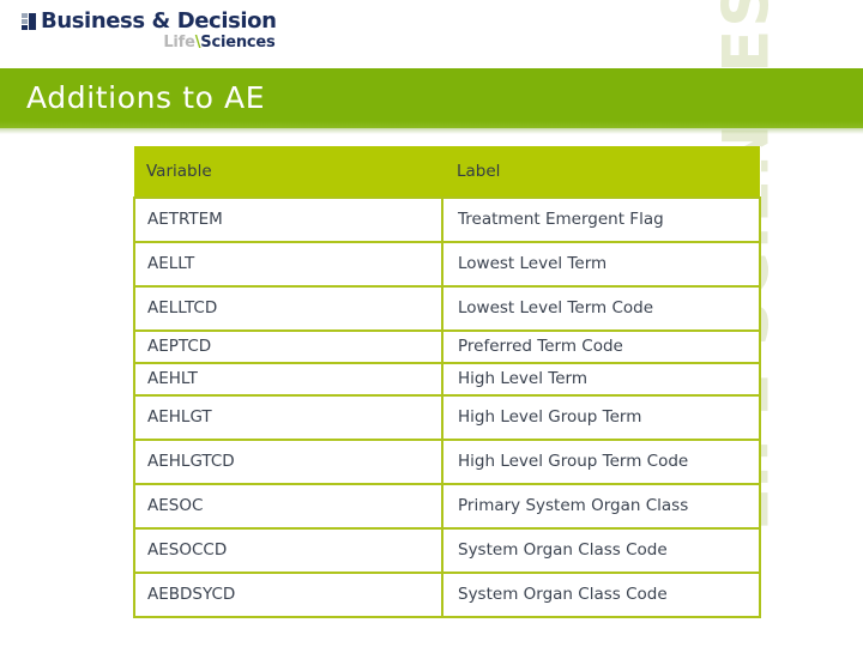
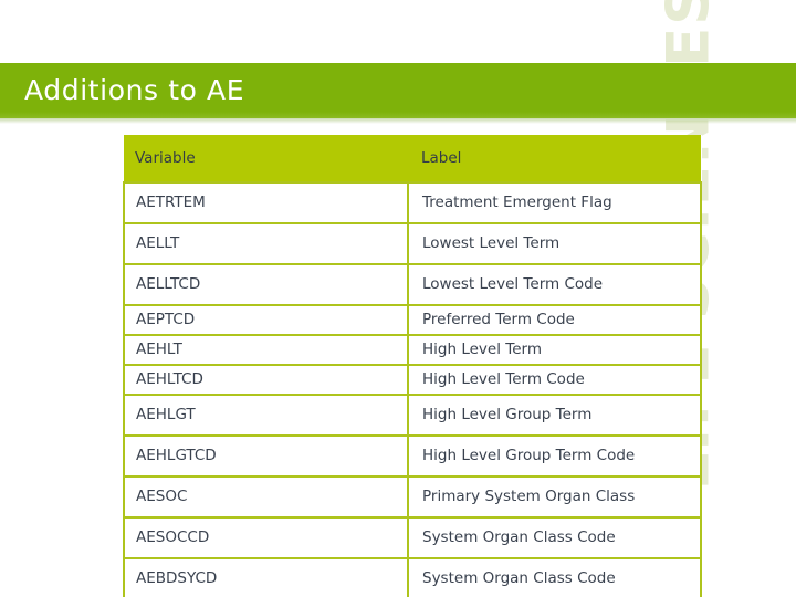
- Business & Decision
- Life\Sciences
  Additions to AE
  Variable	Label
  AETRTEM	Treatment Emergent Flag
  AELLT	Lowest Level Term
  AELLTCD	Lowest Level Term Code
  AEPTCD	Preferred Term Code
  AEHLT	High Level Term
+ AEHLTCD	High Level Term Code
  AEHLGT	High Level Group Term
  AEHLGTCD	High Level Group Term Code
  AESOC	Primary System Organ Class
  AESOCCD	System Organ Class Code
  AEBDSYCD	System Organ Class Code
